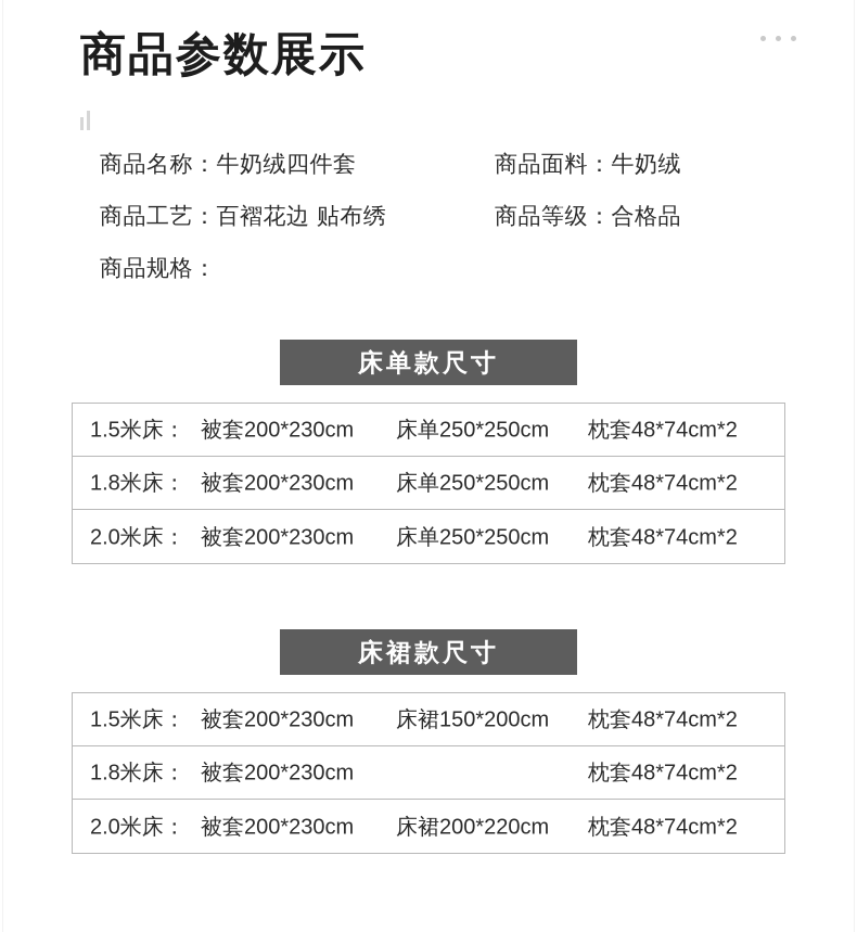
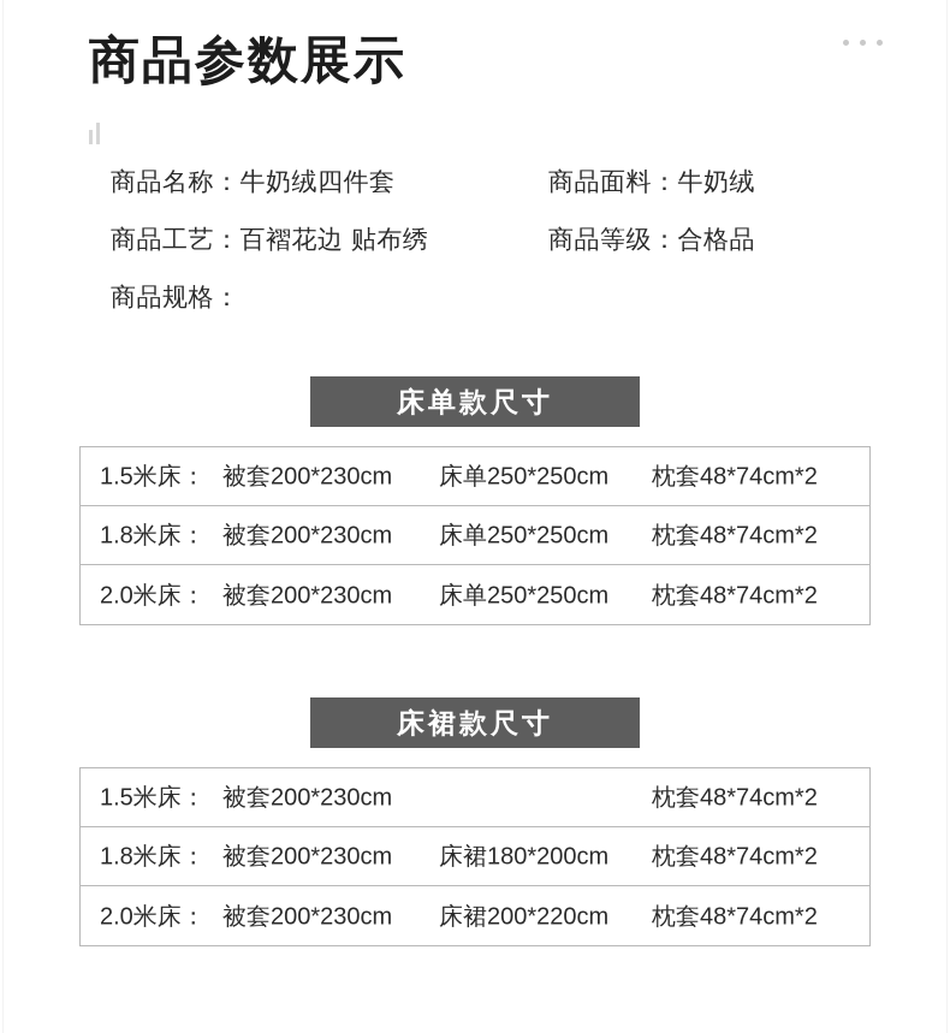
  商品参数展示
  商品名称：牛奶绒四件套
  商品面料：牛奶绒
  商品工艺：百褶花边 贴布绣
  商品等级：合格品
  商品规格：
  床单款尺寸
  1.5米床：
  被套200*230cm
  床单250*250cm
  枕套48*74cm*2
  1.8米床：
  被套200*230cm
  床单250*250cm
  枕套48*74cm*2
  2.0米床：
  被套200*230cm
  床单250*250cm
  枕套48*74cm*2
  床裙款尺寸
  1.5米床：
  被套200*230cm
- 床裙150*200cm
  枕套48*74cm*2
  1.8米床：
  被套200*230cm
+ 床裙180*200cm
  枕套48*74cm*2
  2.0米床：
  被套200*230cm
  床裙200*220cm
  枕套48*74cm*2
